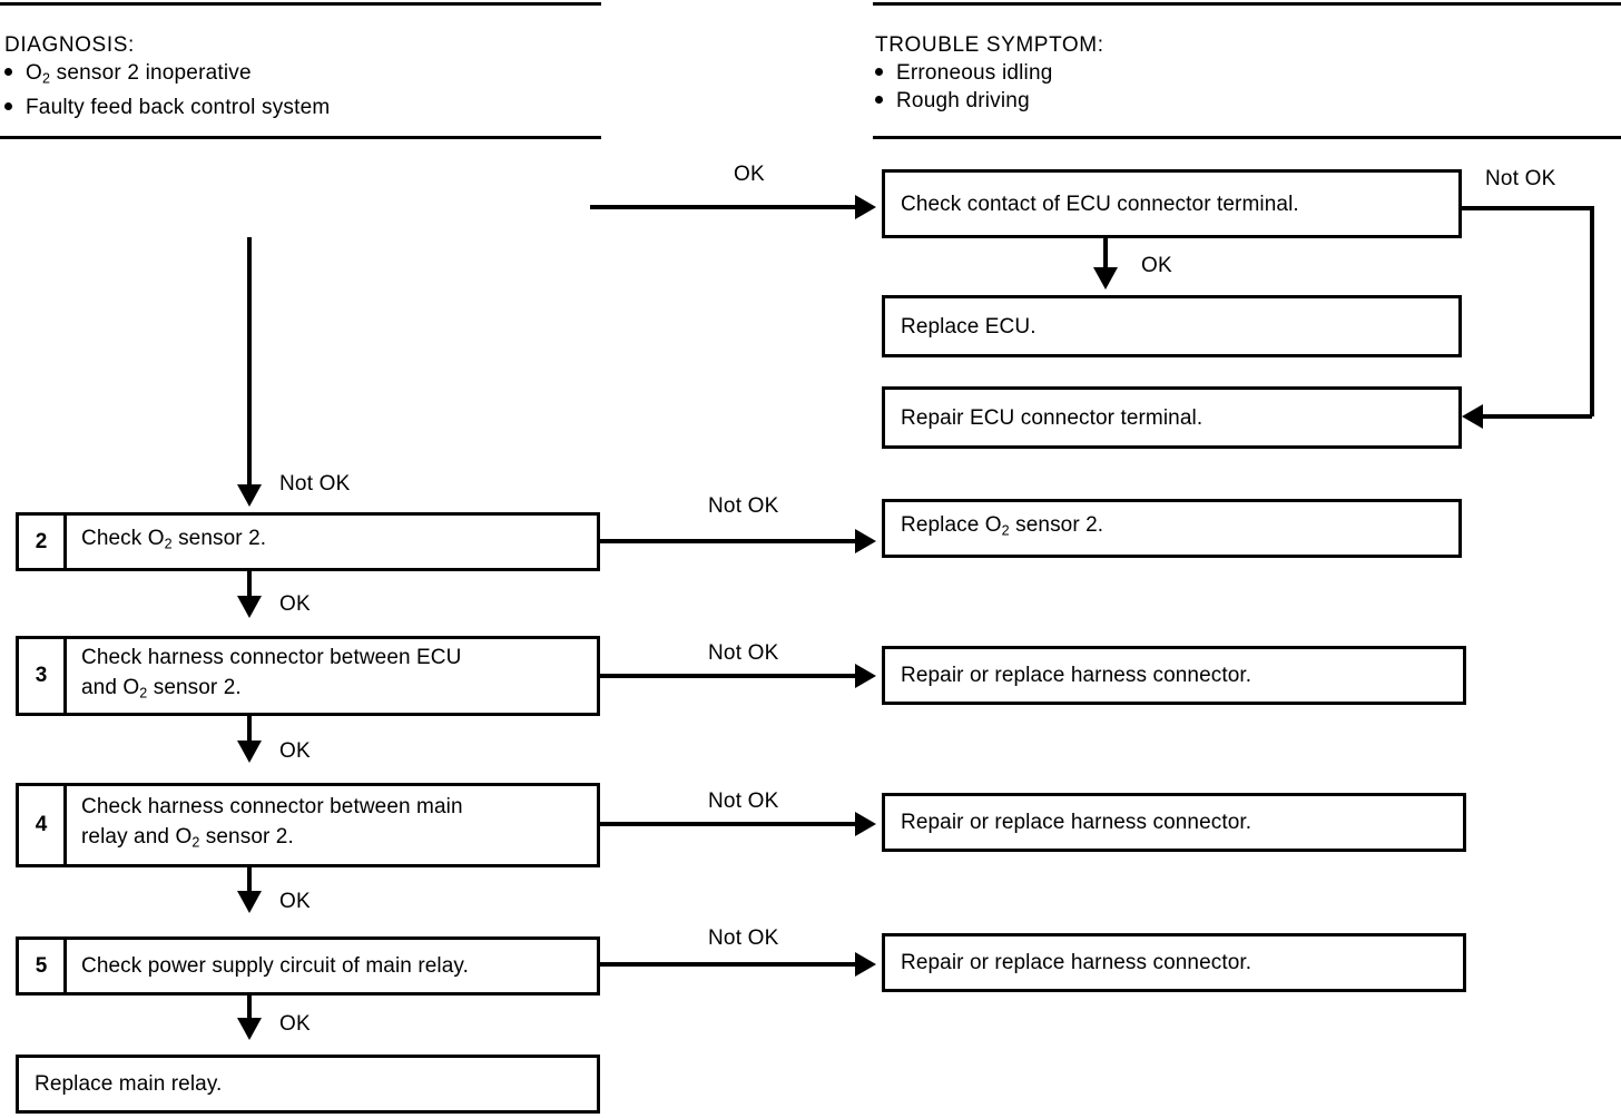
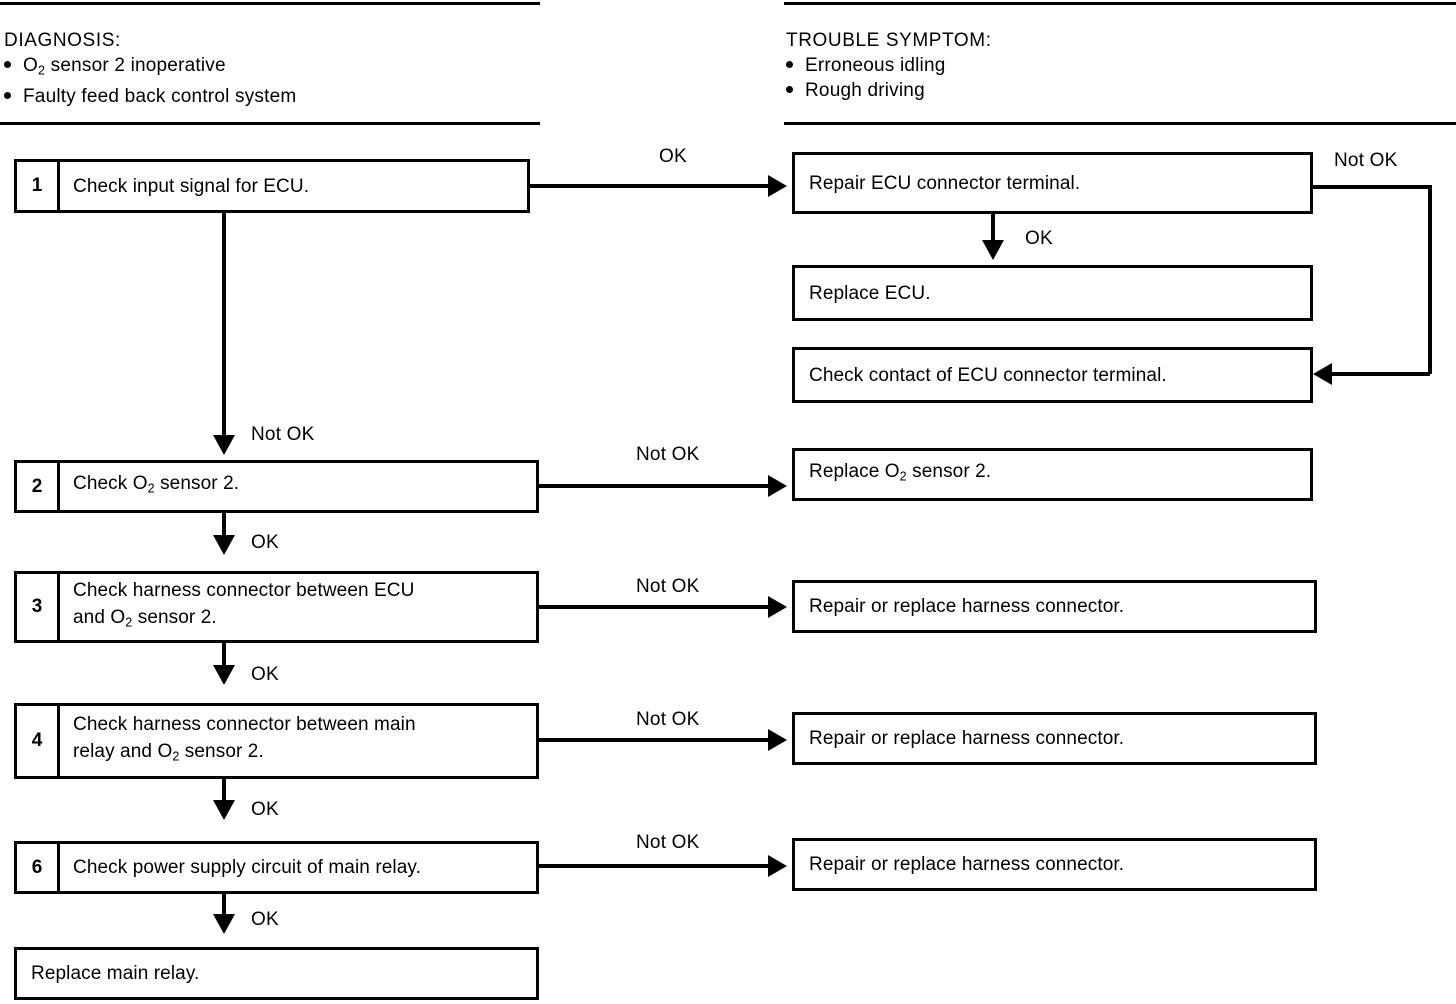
  DIAGNOSIS:
  O2 sensor 2 inoperative
  Faulty feed back control system
  TROUBLE SYMPTOM:
  Erroneous idling
  Rough driving
+ 1
+ Check input signal for ECU.
  OK
  Not OK
- Check contact of ECU connector terminal.
+ Repair ECU connector terminal.
  OK
  Not OK
  Replace ECU.
- Repair ECU connector terminal.
+ Check contact of ECU connector terminal.
  2
  Check O2 sensor 2.
  Not OK
  OK
  Replace O2 sensor 2.
  3
  Check harness connector between ECU
  and O2 sensor 2.
  Not OK
  OK
  Repair or replace harness connector.
  4
  Check harness connector between main
  relay and O2 sensor 2.
  Not OK
  OK
  Repair or replace harness connector.
- 5
+ 6
  Check power supply circuit of main relay.
  Not OK
  OK
  Repair or replace harness connector.
  Replace main relay.
